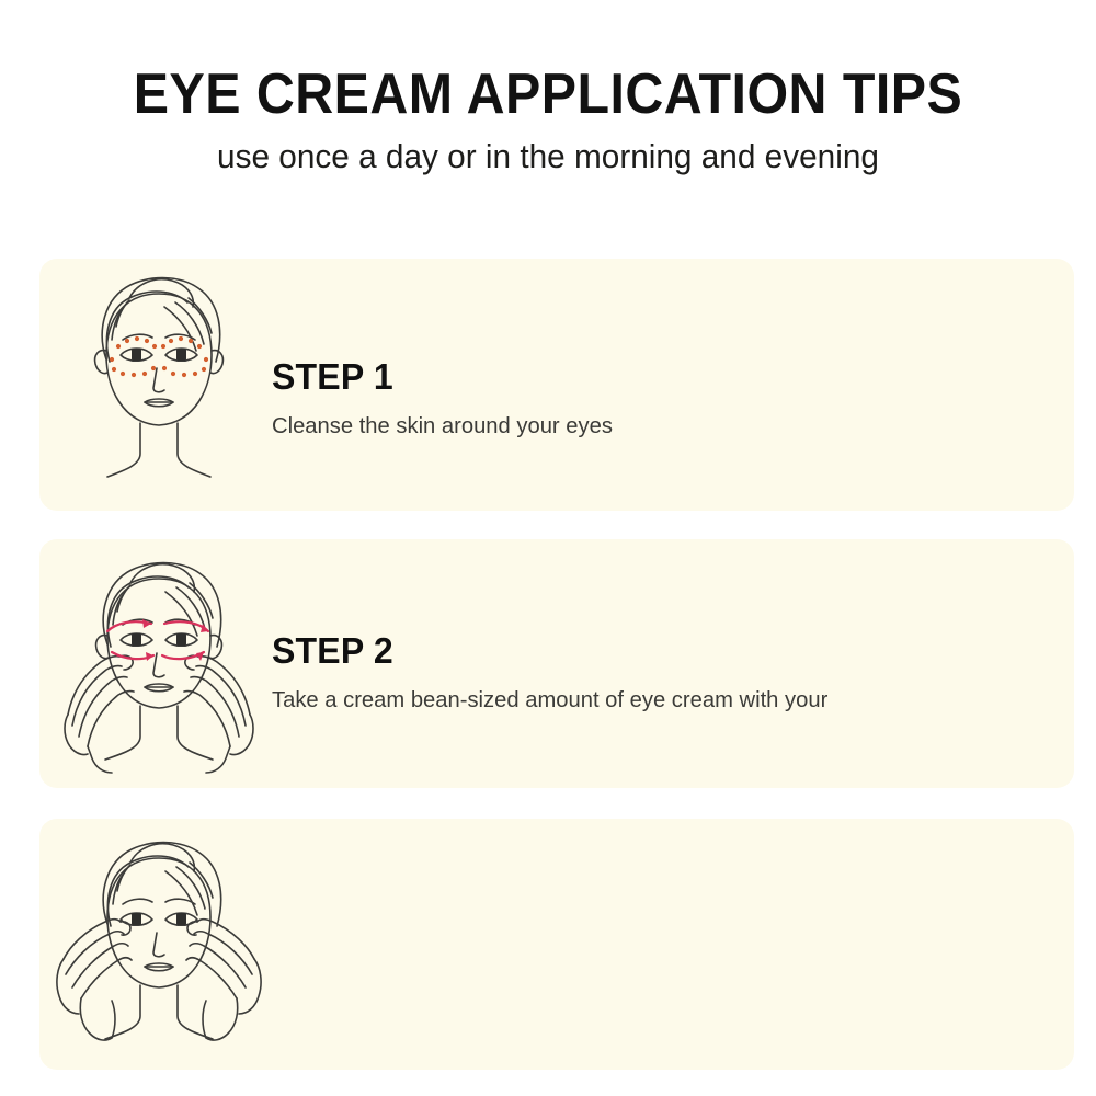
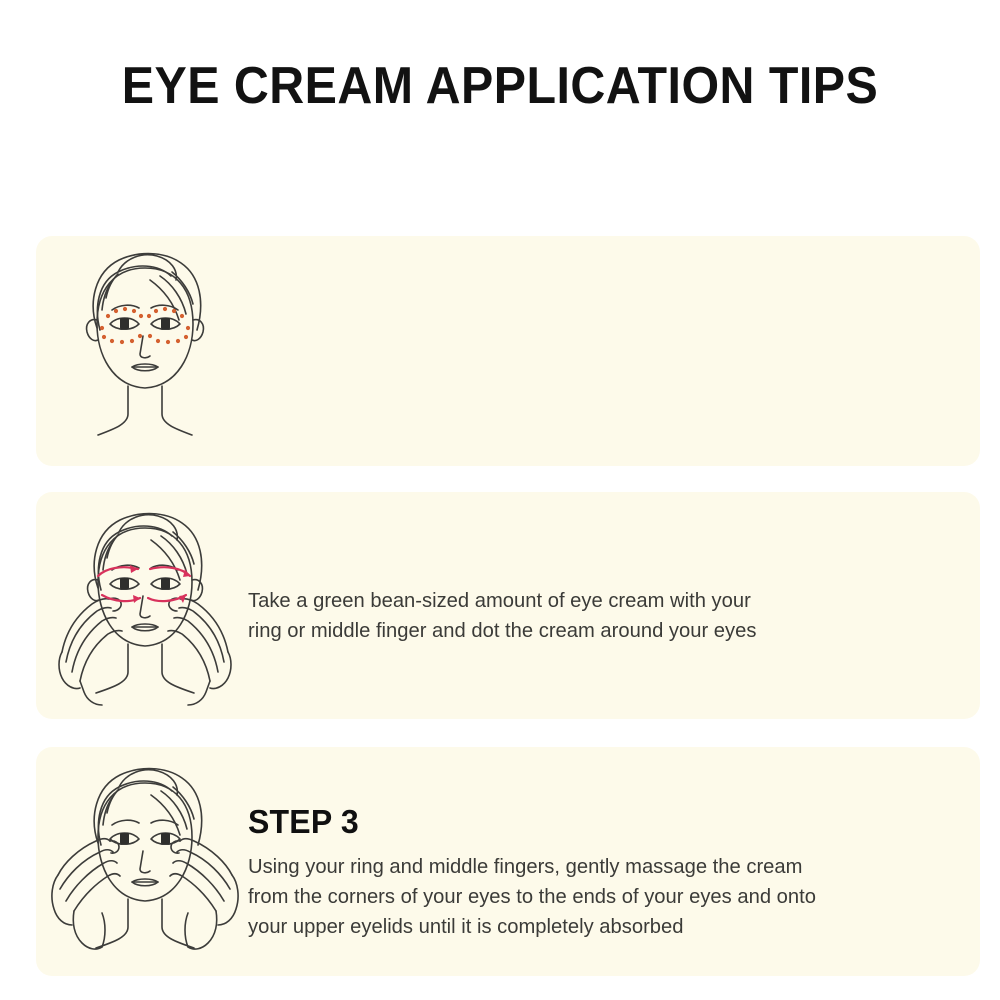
  EYE CREAM APPLICATION TIPS
- use once a day or in the morning and evening
- STEP 1
- Cleanse the skin around your eyes
- STEP 2
- Take a cream bean-sized amount of eye cream with your
+ Take a green bean-sized amount of eye cream with your
+ ring or middle finger and dot the cream around your eyes
+ STEP 3
+ Using your ring and middle fingers, gently massage the cream
+ from the corners of your eyes to the ends of your eyes and onto
+ your upper eyelids until it is completely absorbed
